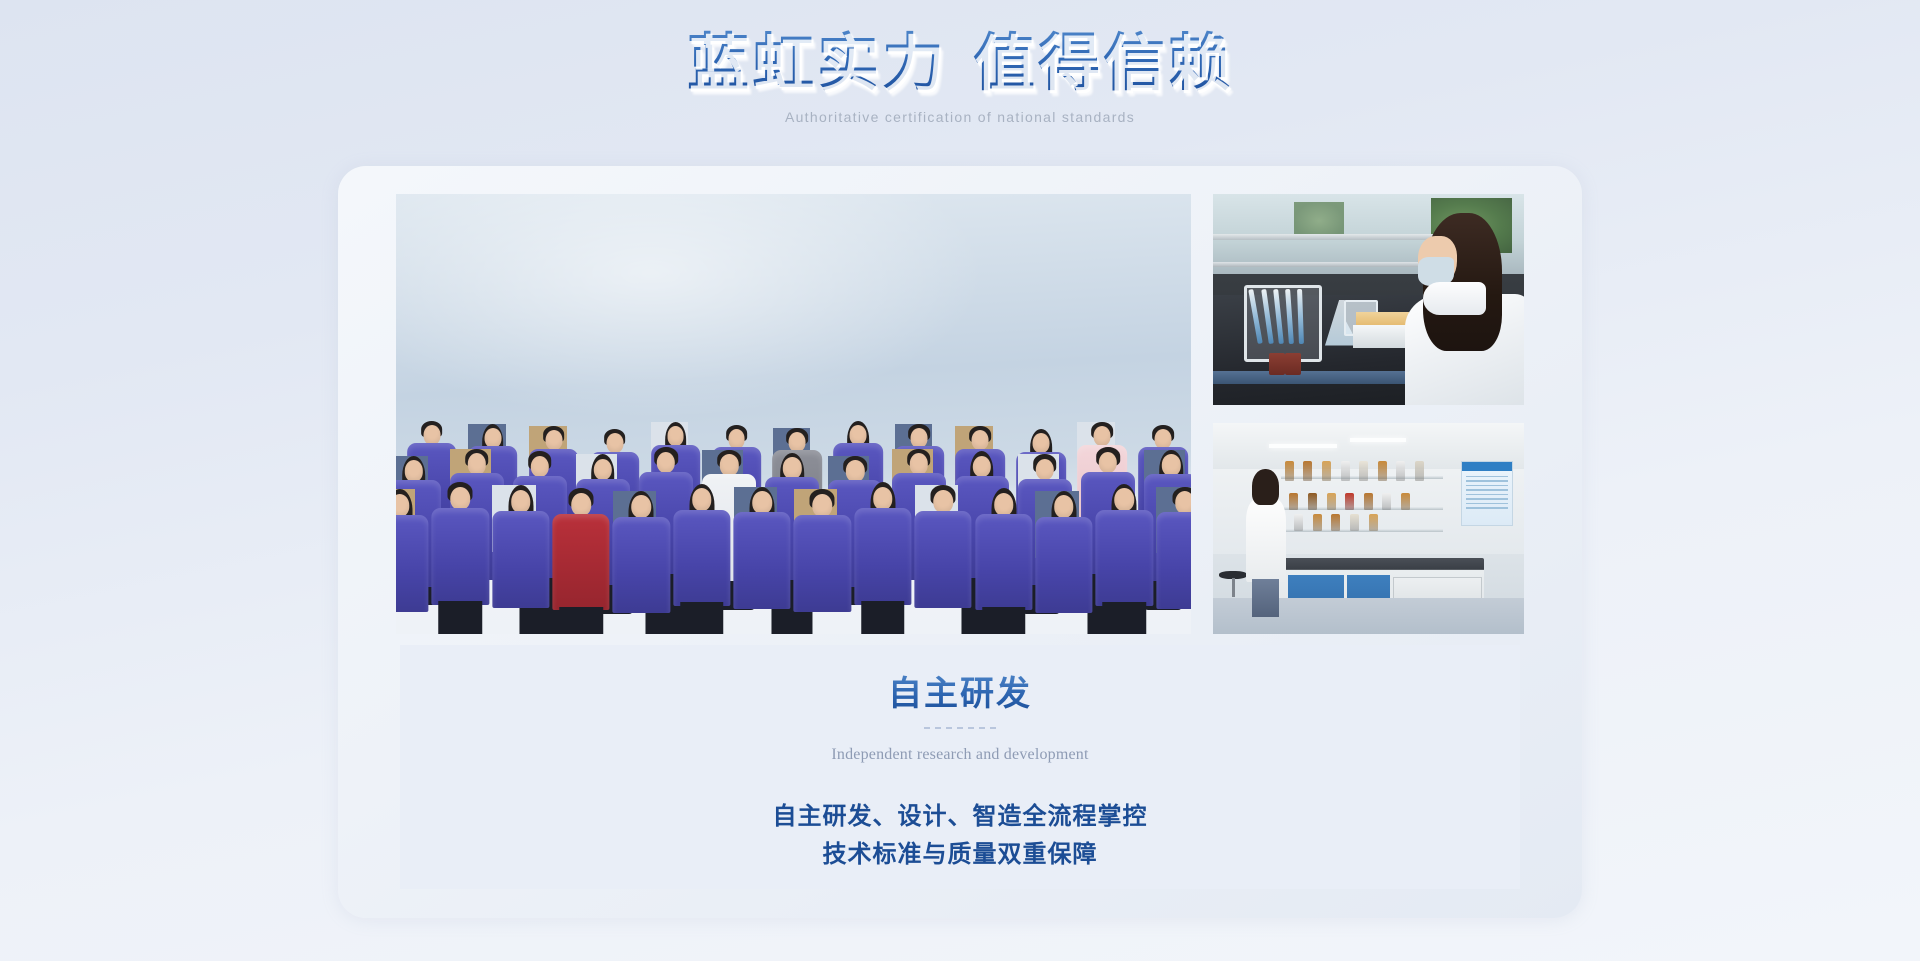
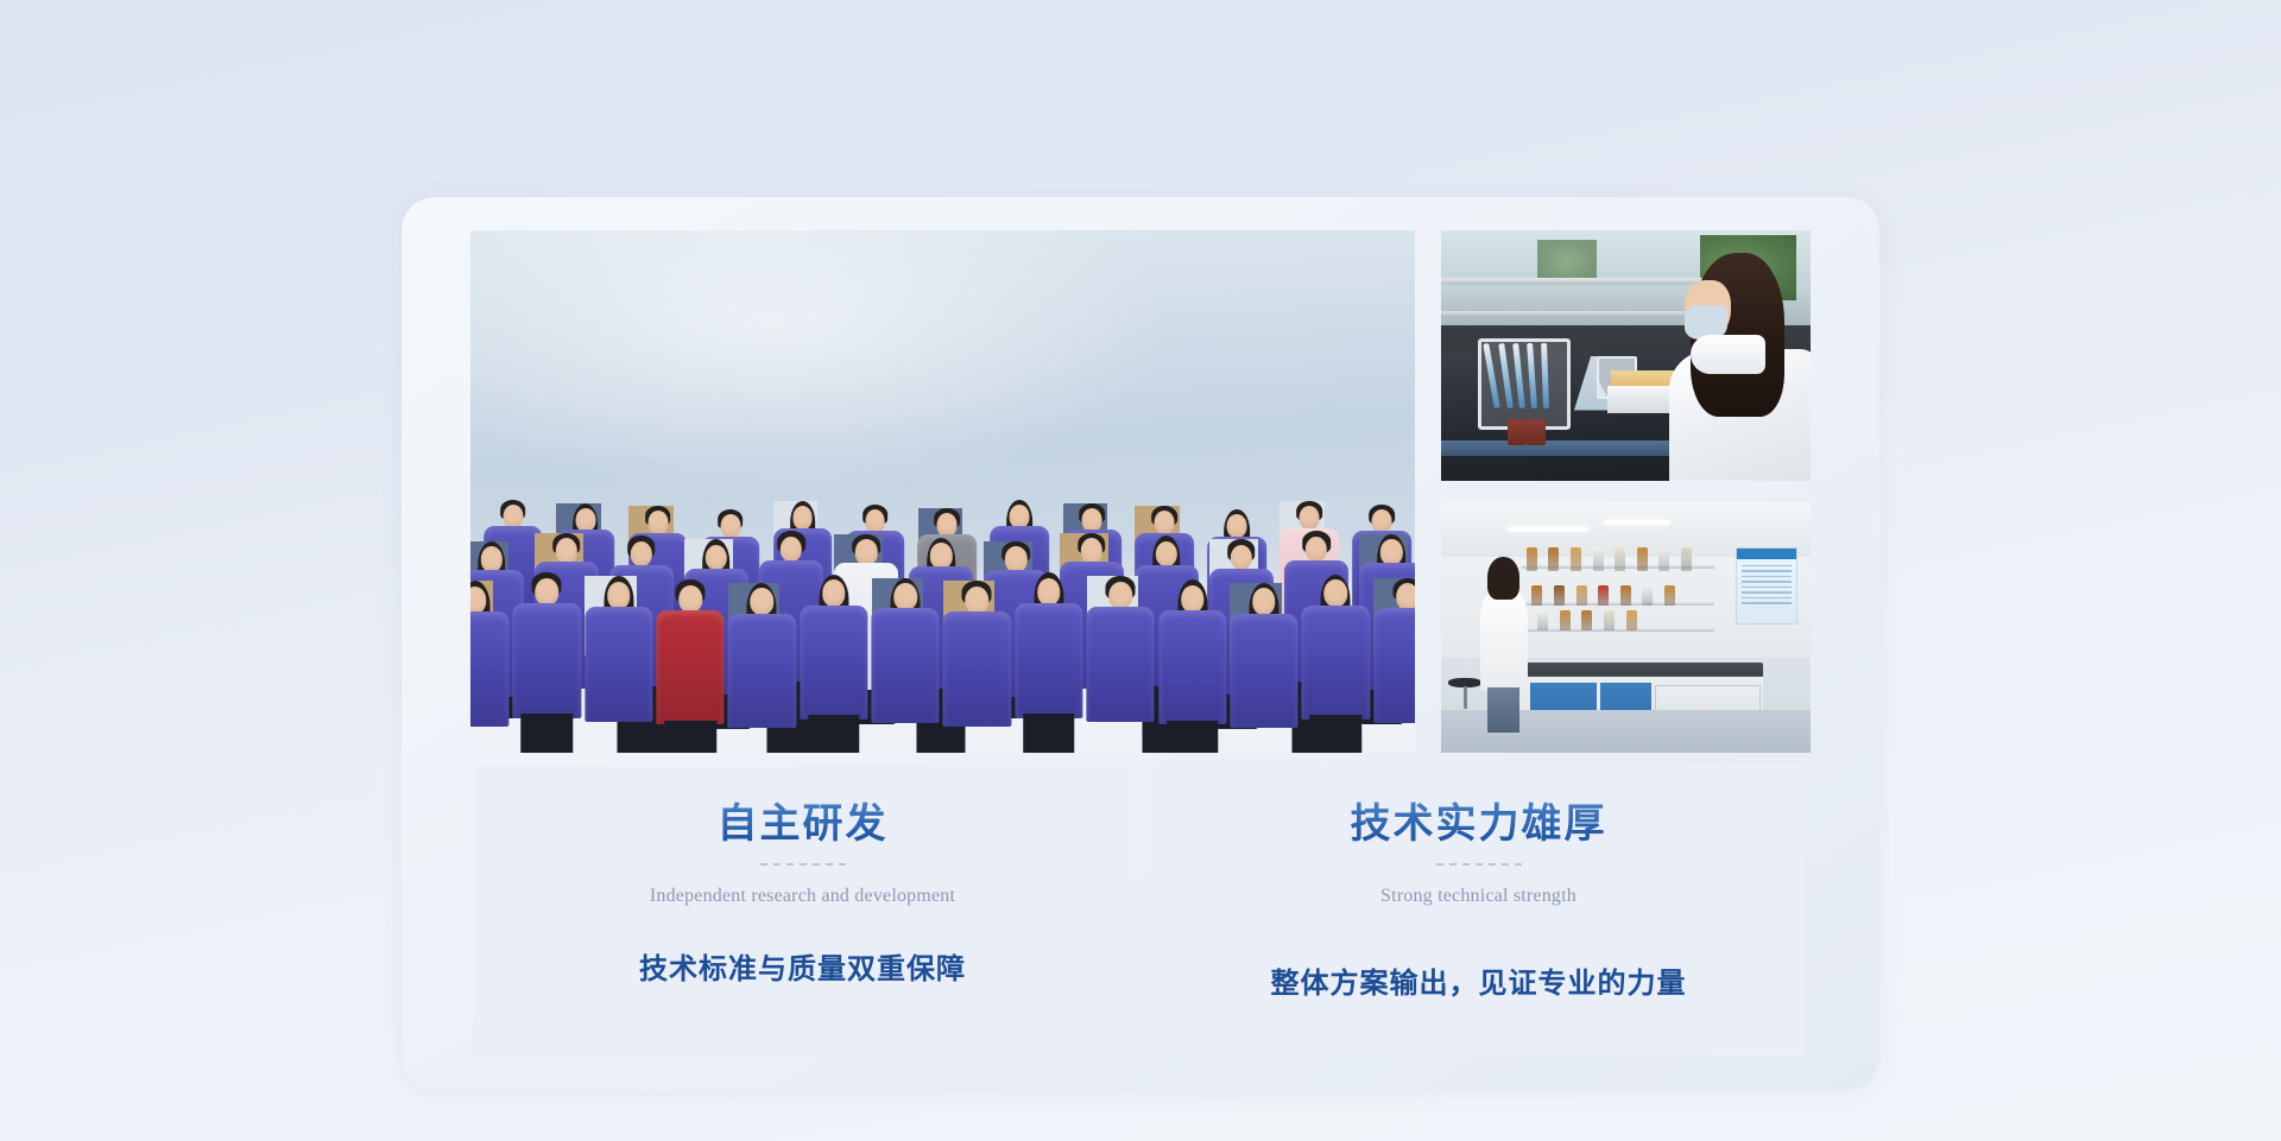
- 蓝虹实力 值得信赖
- Authoritative certification of national standards
  自主研发
  Independent research and development
- 自主研发、设计、智造全流程掌控
  技术标准与质量双重保障
+ 技术实力雄厚
+ Strong technical strength
+ 整体方案输出，见证专业的力量
